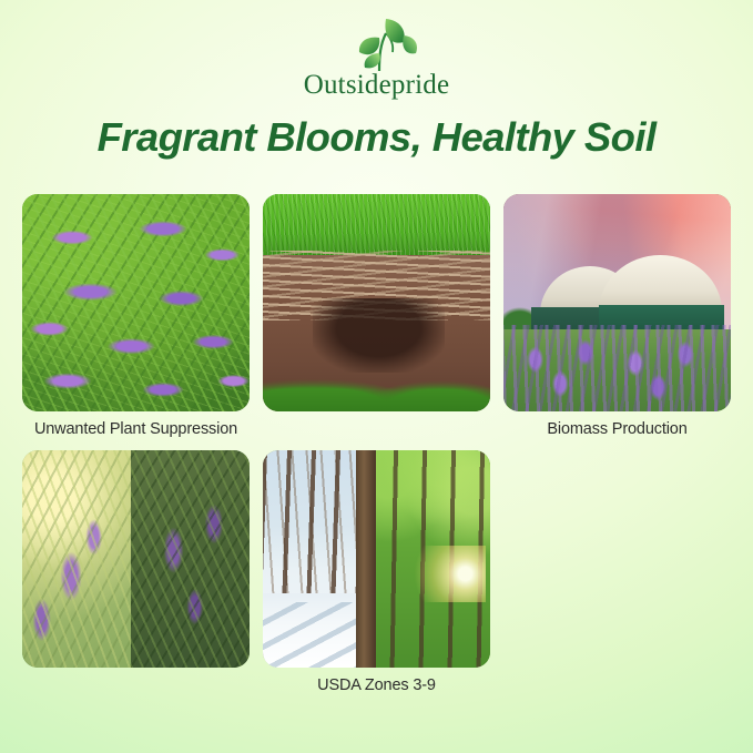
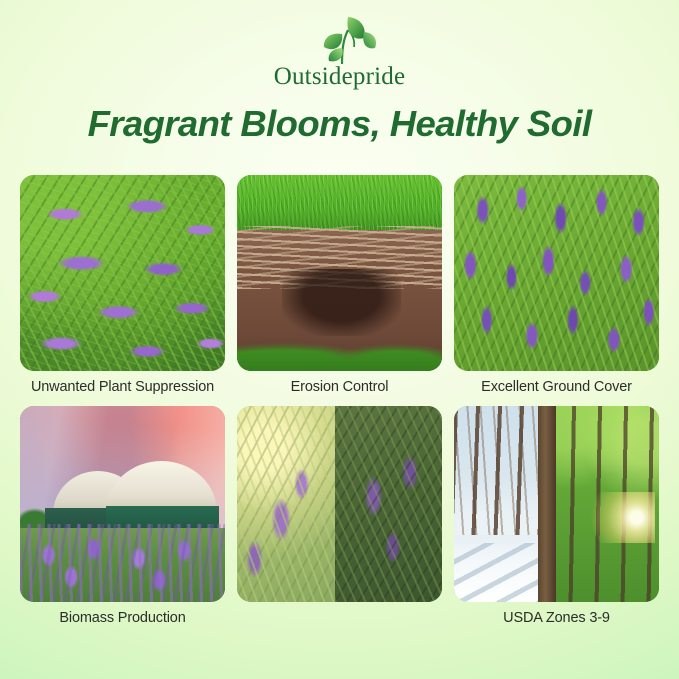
  Outsidepride
  Fragrant Blooms, Healthy Soil
  Unwanted Plant Suppression
+ Erosion Control
+ Excellent Ground Cover
  Biomass Production
  USDA Zones 3-9
